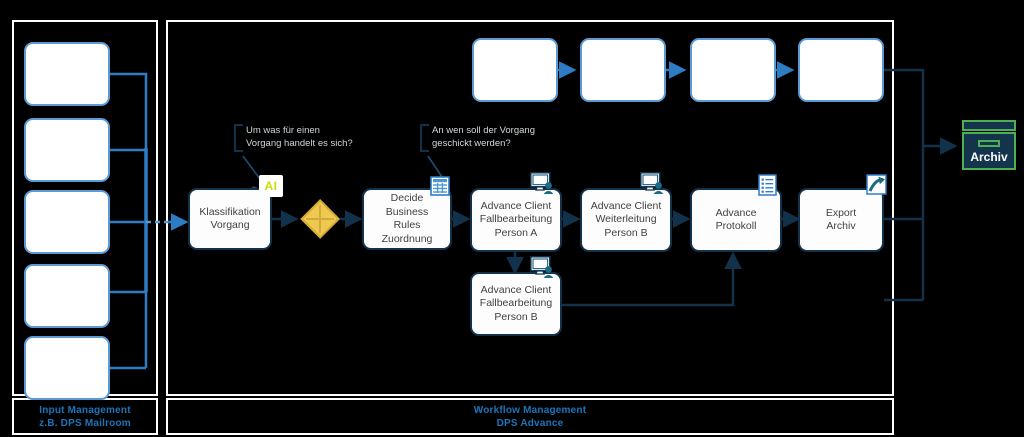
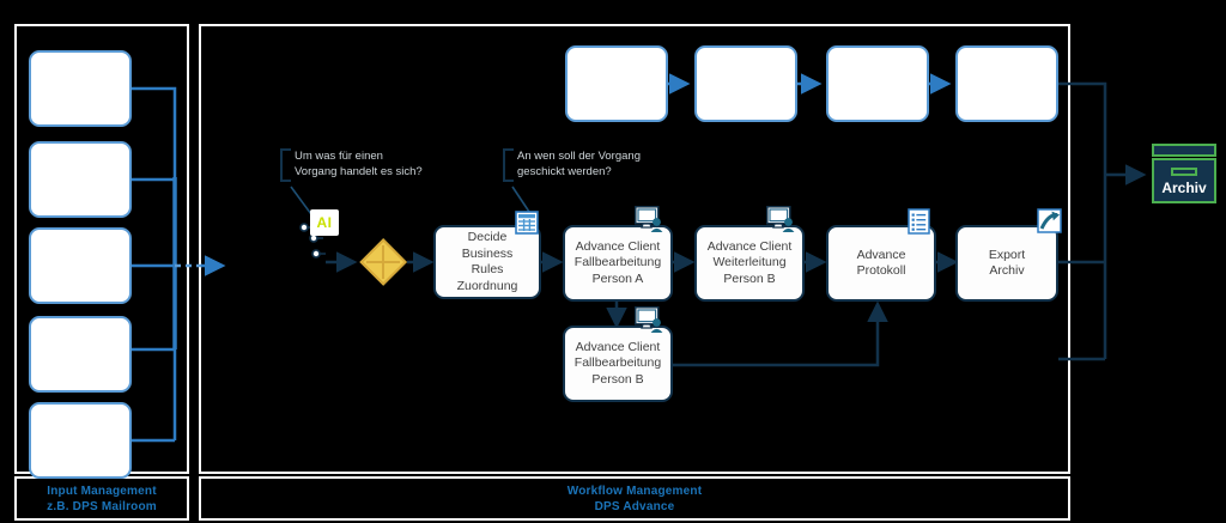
  Input Management
  z.B. DPS Mailroom
  Workflow Management
  DPS Advance
  Um was für einen
  Vorgang handelt es sich?
  An wen soll der Vorgang
  geschickt werden?
- Klassifikation
- Vorgang
  AI
  Decide Business
  Rules
  Zuordnung
  Advance Client
  Fallbearbeitung
  Person A
  Advance Client
  Weiterleitung
  Person B
  Advance
  Protokoll
  Export
  Archiv
  Advance Client
  Fallbearbeitung
  Person B
  Archiv
